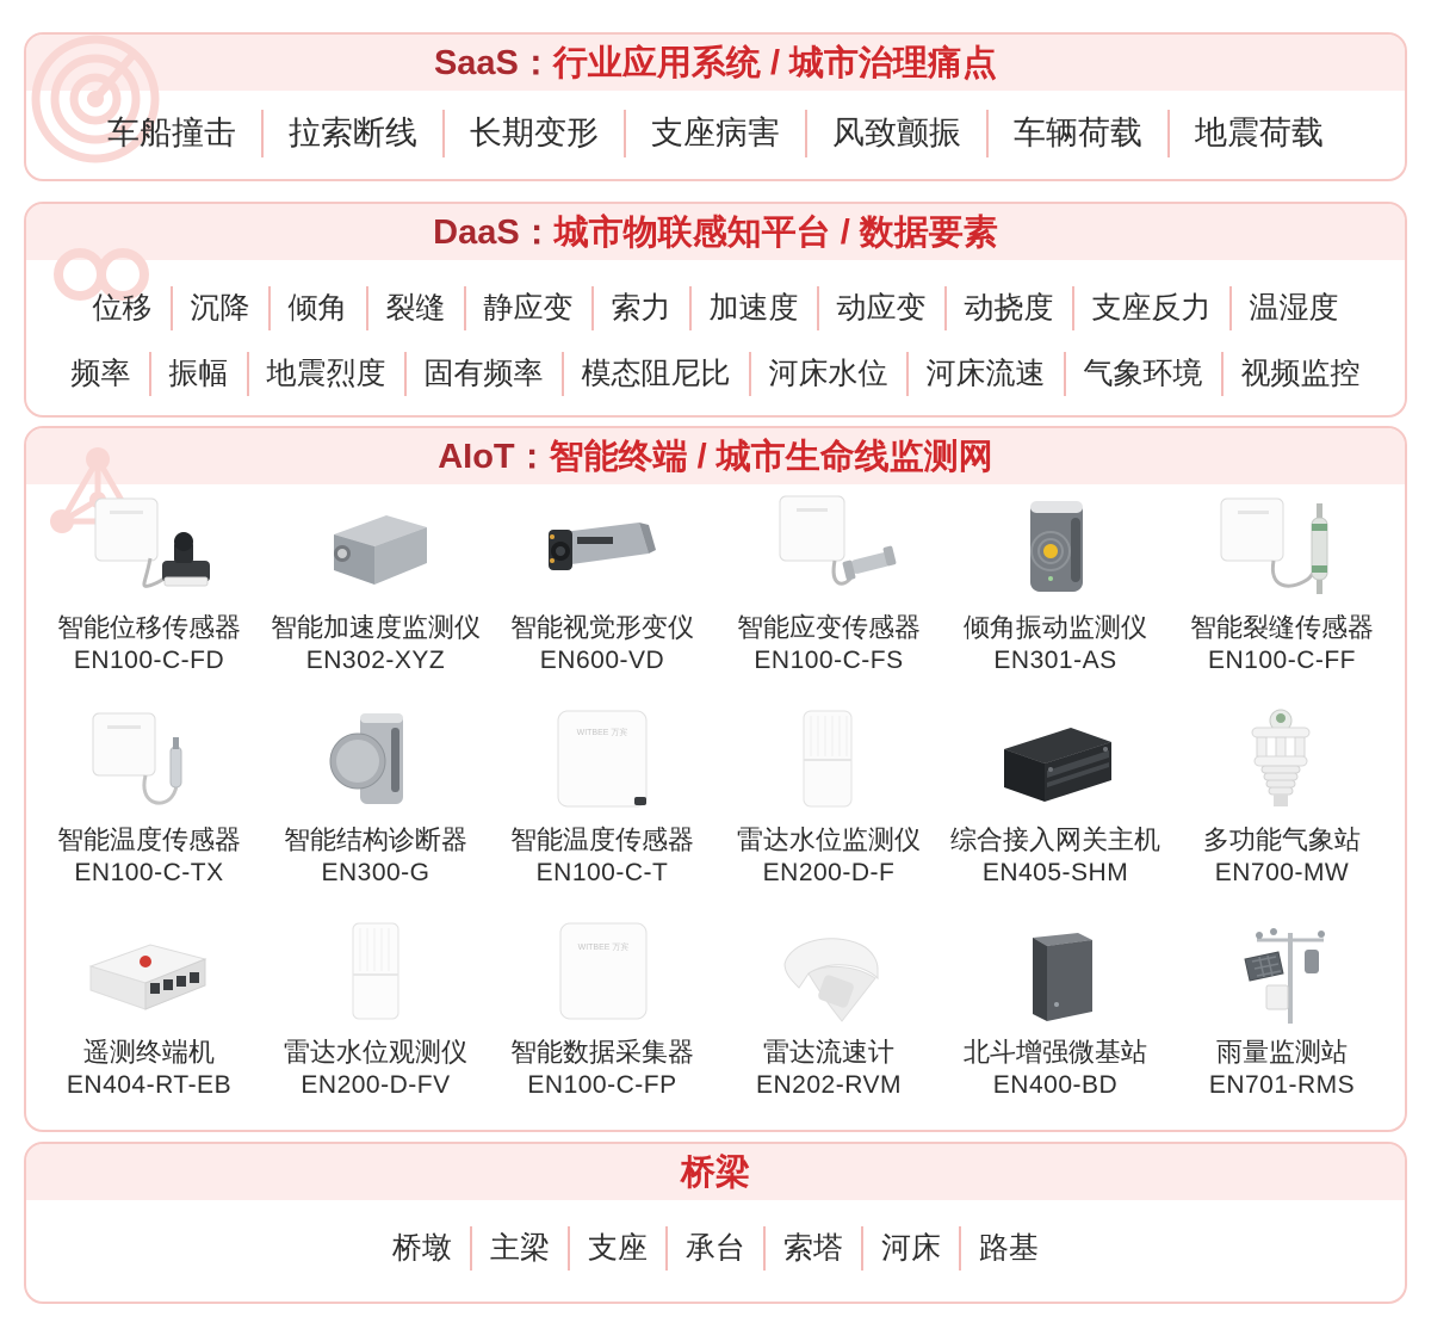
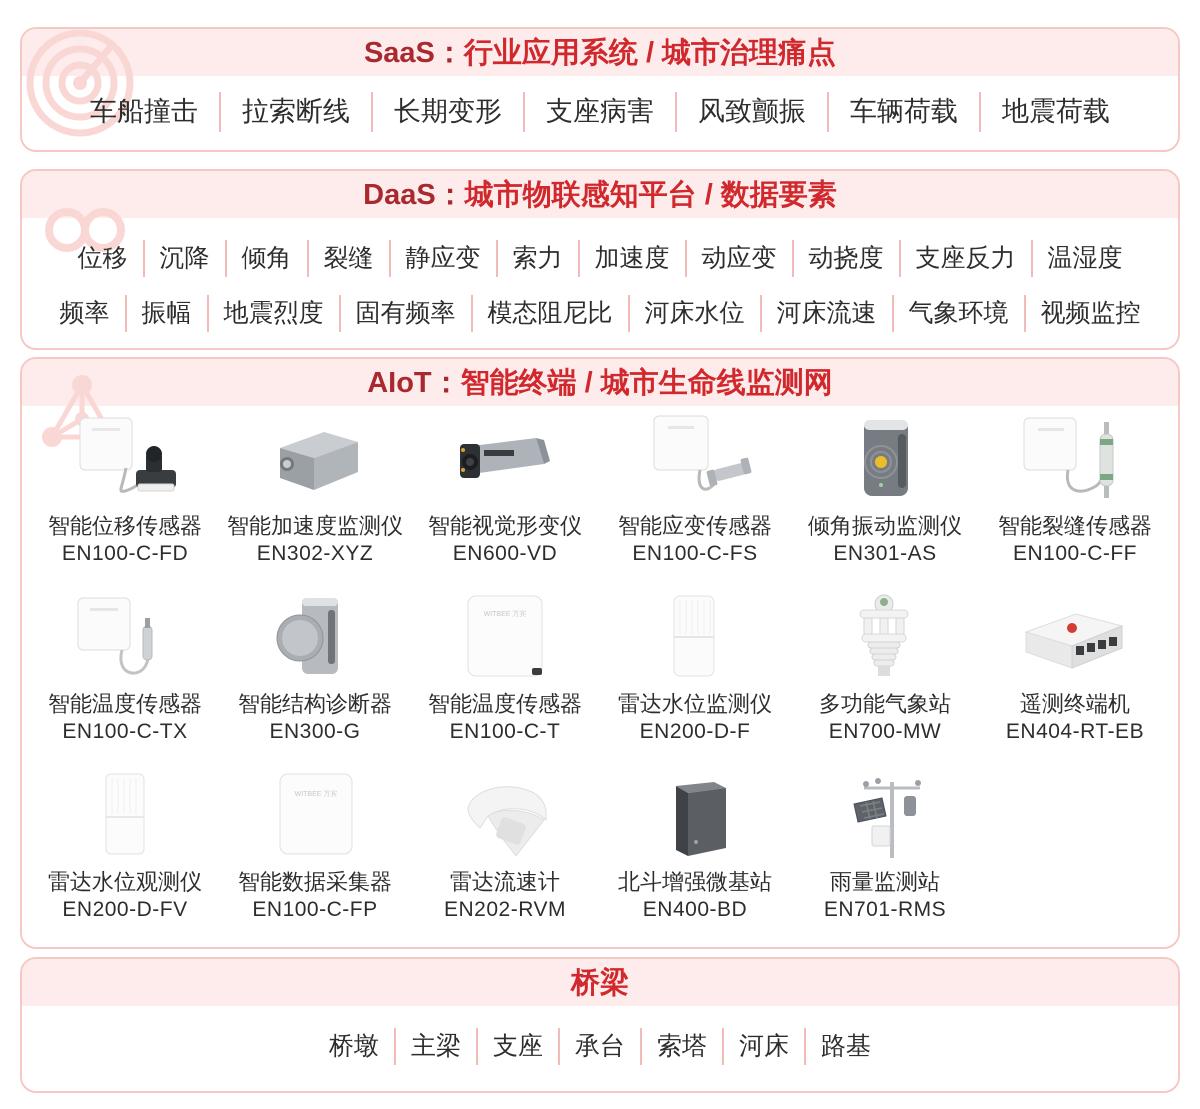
  SaaS：行业应用系统 / 城市治理痛点
  车船撞击
  拉索断线
  长期变形
  支座病害
  风致颤振
  车辆荷载
  地震荷载
  DaaS：城市物联感知平台 / 数据要素
  位移
  沉降
  倾角
  裂缝
  静应变
  索力
  加速度
  动应变
  动挠度
  支座反力
  温湿度
  频率
  振幅
  地震烈度
  固有频率
  模态阻尼比
  河床水位
  河床流速
  气象环境
  视频监控
  AIoT：智能终端 / 城市生命线监测网
  智能位移传感器
  EN100-C-FD
  智能加速度监测仪
  EN302-XYZ
  智能视觉形变仪
  EN600-VD
  智能应变传感器
  EN100-C-FS
  倾角振动监测仪
  EN301-AS
  智能裂缝传感器
  EN100-C-FF
  智能温度传感器
  EN100-C-TX
  智能结构诊断器
  EN300-G
  智能温度传感器
  EN100-C-T
  雷达水位监测仪
  EN200-D-F
- 综合接入网关主机
- EN405-SHM
  多功能气象站
  EN700-MW
  遥测终端机
  EN404-RT-EB
  雷达水位观测仪
  EN200-D-FV
  智能数据采集器
  EN100-C-FP
  雷达流速计
  EN202-RVM
  北斗增强微基站
  EN400-BD
  雨量监测站
  EN701-RMS
  桥梁
  桥墩
  主梁
  支座
  承台
  索塔
  河床
  路基
